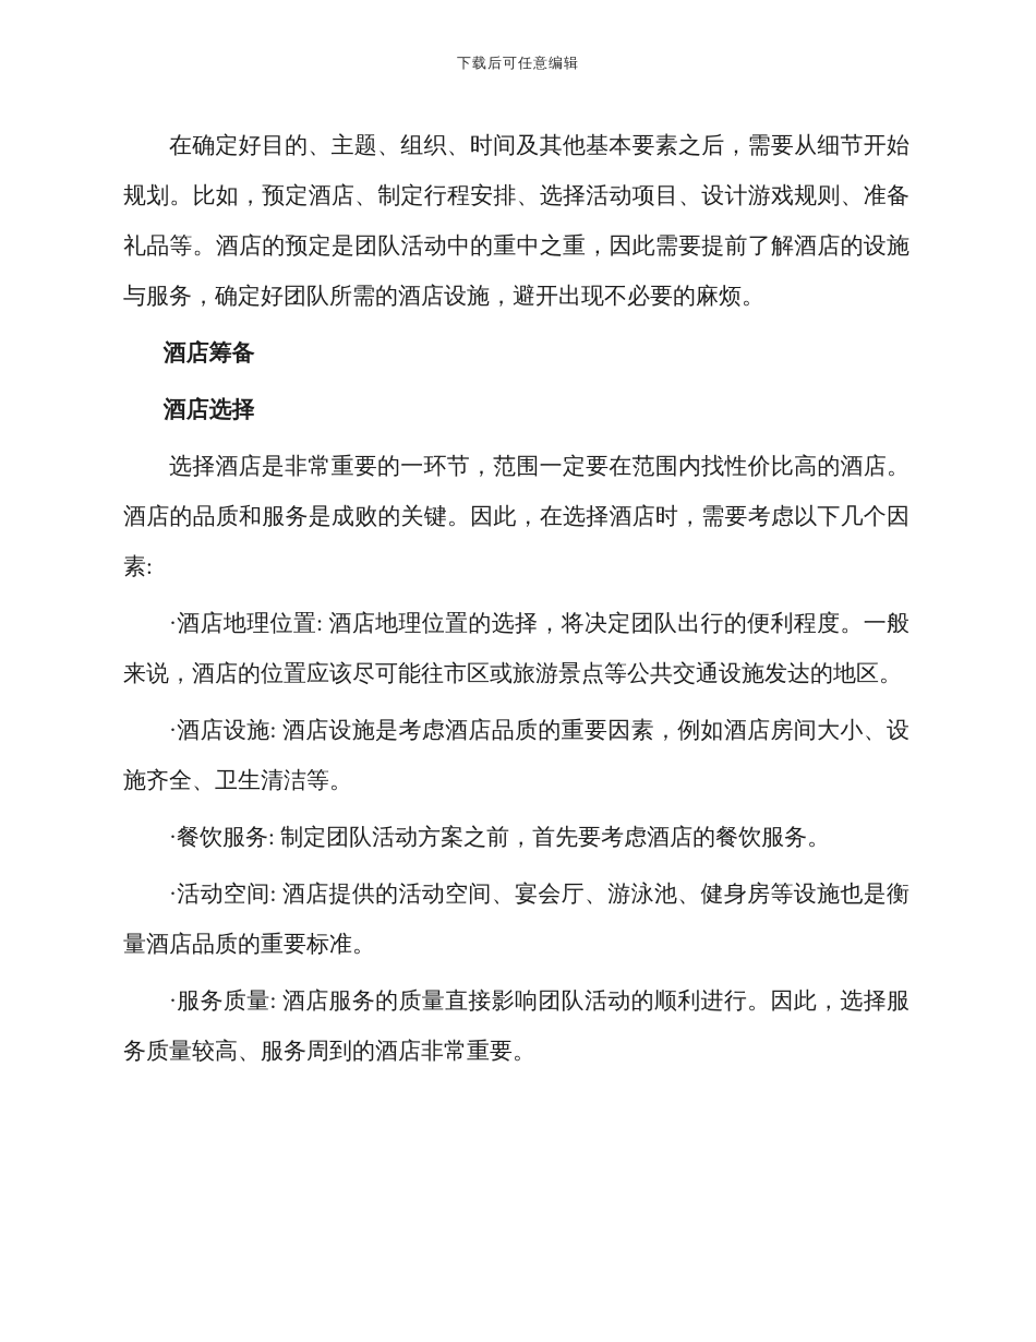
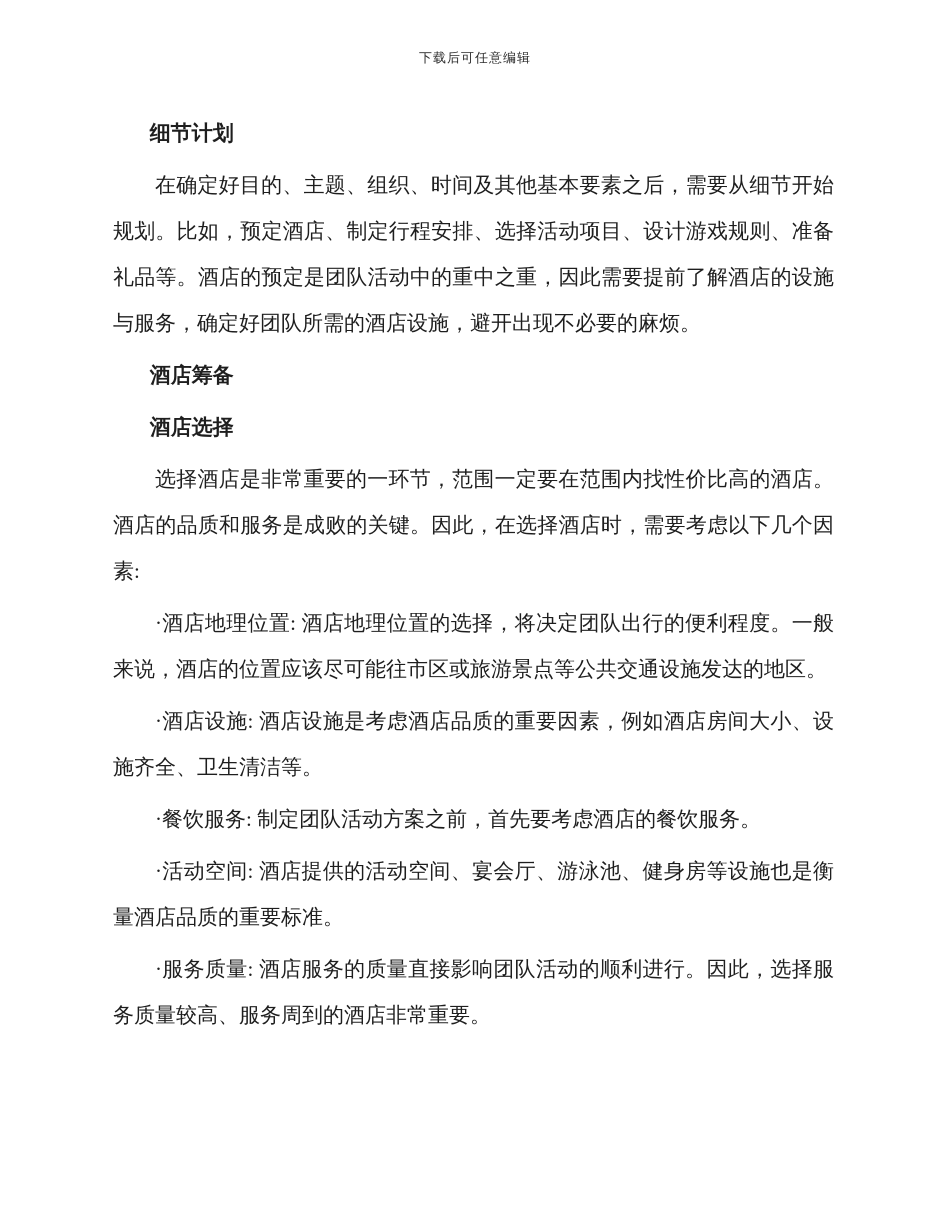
  下载后可任意编辑
+ 细节计划
  在确定好目的、主题、组织、时间及其他基本要素之后，需要从细节开始规划。比如，预定酒店、制定行程安排、选择活动项目、设计游戏规则、准备礼品等。酒店的预定是团队活动中的重中之重，因此需要提前了解酒店的设施与服务，确定好团队所需的酒店设施，避开出现不必要的麻烦。
  酒店筹备
  酒店选择
  选择酒店是非常重要的一环节，范围一定要在范围内找性价比高的酒店。酒店的品质和服务是成败的关键。因此，在选择酒店时，需要考虑以下几个因素:
  ·酒店地理位置: 酒店地理位置的选择，将决定团队出行的便利程度。一般来说，酒店的位置应该尽可能往市区或旅游景点等公共交通设施发达的地区。
  ·酒店设施: 酒店设施是考虑酒店品质的重要因素，例如酒店房间大小、设施齐全、卫生清洁等。
  ·餐饮服务: 制定团队活动方案之前，首先要考虑酒店的餐饮服务。
  ·活动空间: 酒店提供的活动空间、宴会厅、游泳池、健身房等设施也是衡量酒店品质的重要标准。
  ·服务质量: 酒店服务的质量直接影响团队活动的顺利进行。因此，选择服务质量较高、服务周到的酒店非常重要。
